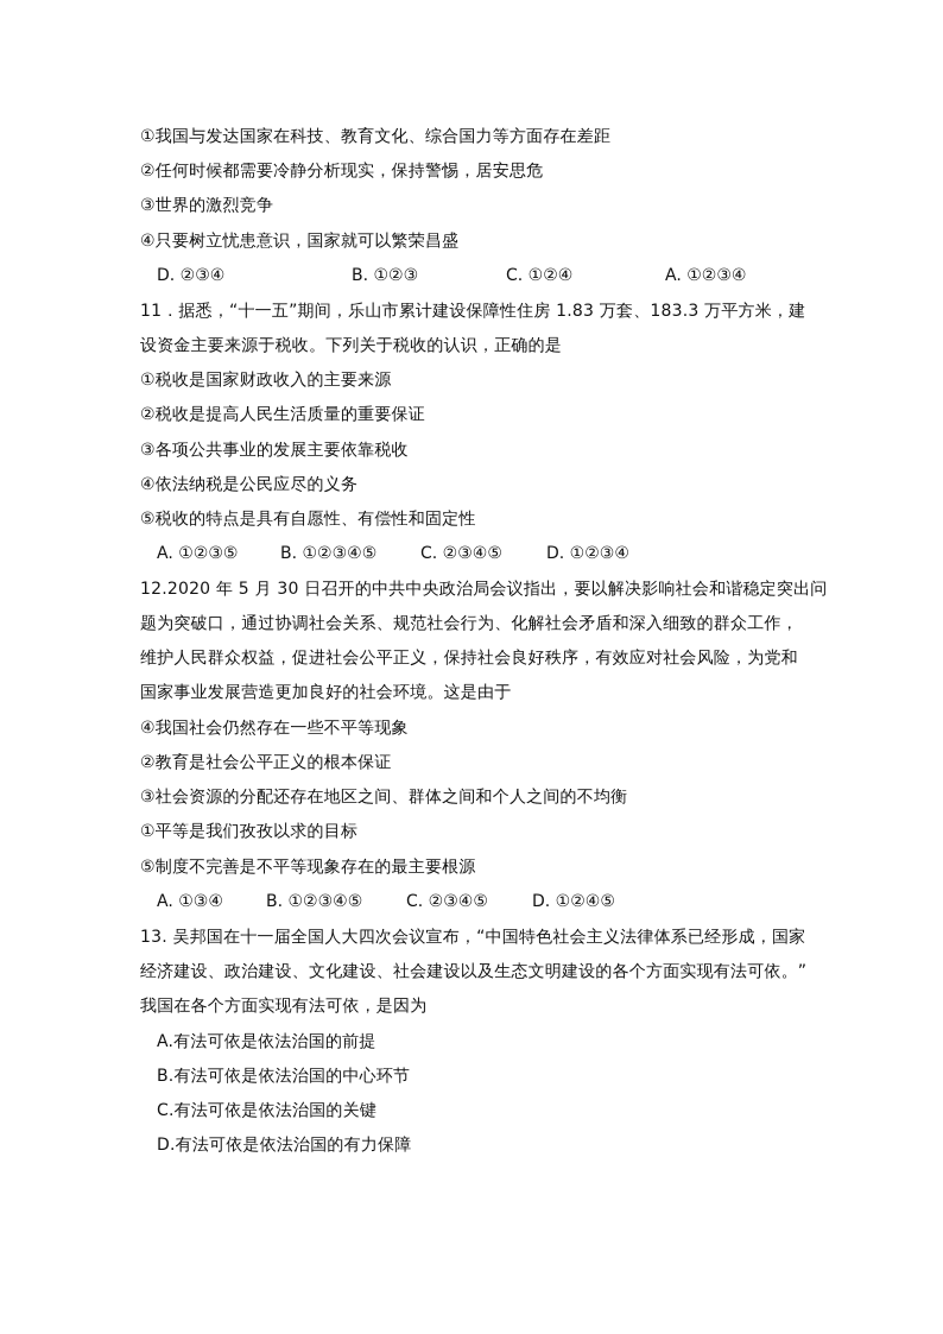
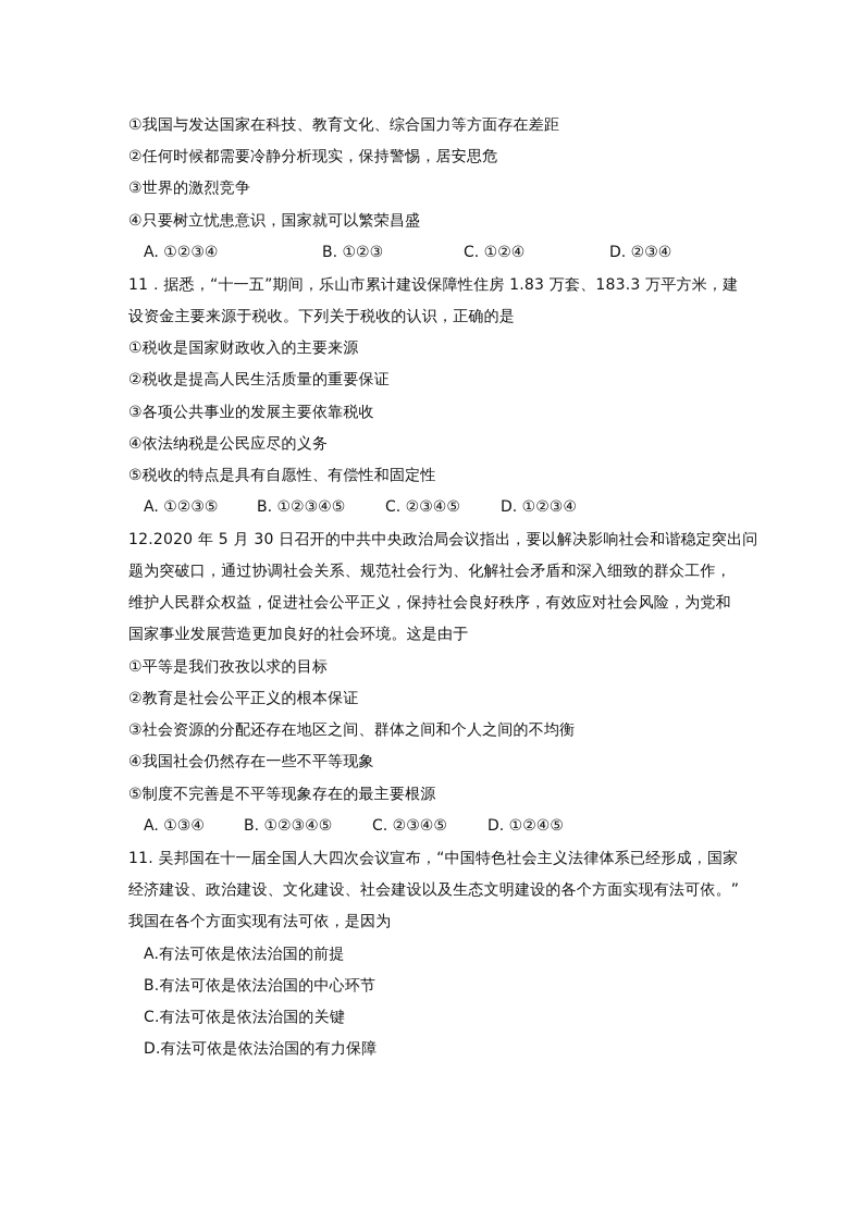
  ①我国与发达国家在科技、教育文化、综合国力等方面存在差距
  ②任何时候都需要冷静分析现实，保持警惕，居安思危
  ③世界的激烈竞争
  ④只要树立忧患意识，国家就可以繁荣昌盛
- D. ②③④
+ A. ①②③④
  B. ①②③
  C. ①②④
- A. ①②③④
+ D. ②③④
  11．据悉，“十一五”期间，乐山市累计建设保障性住房 1.83 万套、183.3 万平方米，建
  设资金主要来源于税收。下列关于税收的认识，正确的是
  ①税收是国家财政收入的主要来源
  ②税收是提高人民生活质量的重要保证
  ③各项公共事业的发展主要依靠税收
  ④依法纳税是公民应尽的义务
  ⑤税收的特点是具有自愿性、有偿性和固定性
  A. ①②③⑤
  B. ①②③④⑤
  C. ②③④⑤
  D. ①②③④
  12.2020 年 5 月 30 日召开的中共中央政治局会议指出，要以解决影响社会和谐稳定突出问
  题为突破口，通过协调社会关系、规范社会行为、化解社会矛盾和深入细致的群众工作，
  维护人民群众权益，促进社会公平正义，保持社会良好秩序，有效应对社会风险，为党和
  国家事业发展营造更加良好的社会环境。这是由于
- ④我国社会仍然存在一些不平等现象
+ ①平等是我们孜孜以求的目标
  ②教育是社会公平正义的根本保证
  ③社会资源的分配还存在地区之间、群体之间和个人之间的不均衡
- ①平等是我们孜孜以求的目标
+ ④我国社会仍然存在一些不平等现象
  ⑤制度不完善是不平等现象存在的最主要根源
  A. ①③④
  B. ①②③④⑤
  C. ②③④⑤
  D. ①②④⑤
- 13. 吴邦国在十一届全国人大四次会议宣布，“中国特色社会主义法律体系已经形成，国家
+ 11. 吴邦国在十一届全国人大四次会议宣布，“中国特色社会主义法律体系已经形成，国家
  经济建设、政治建设、文化建设、社会建设以及生态文明建设的各个方面实现有法可依。”
  我国在各个方面实现有法可依，是因为
  A.有法可依是依法治国的前提
  B.有法可依是依法治国的中心环节
  C.有法可依是依法治国的关键
  D.有法可依是依法治国的有力保障
